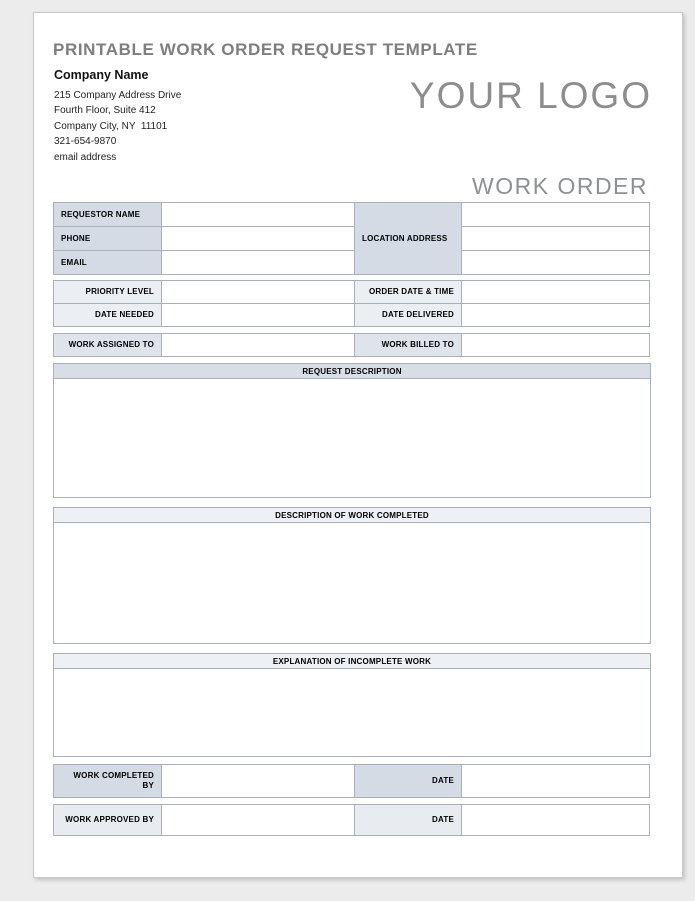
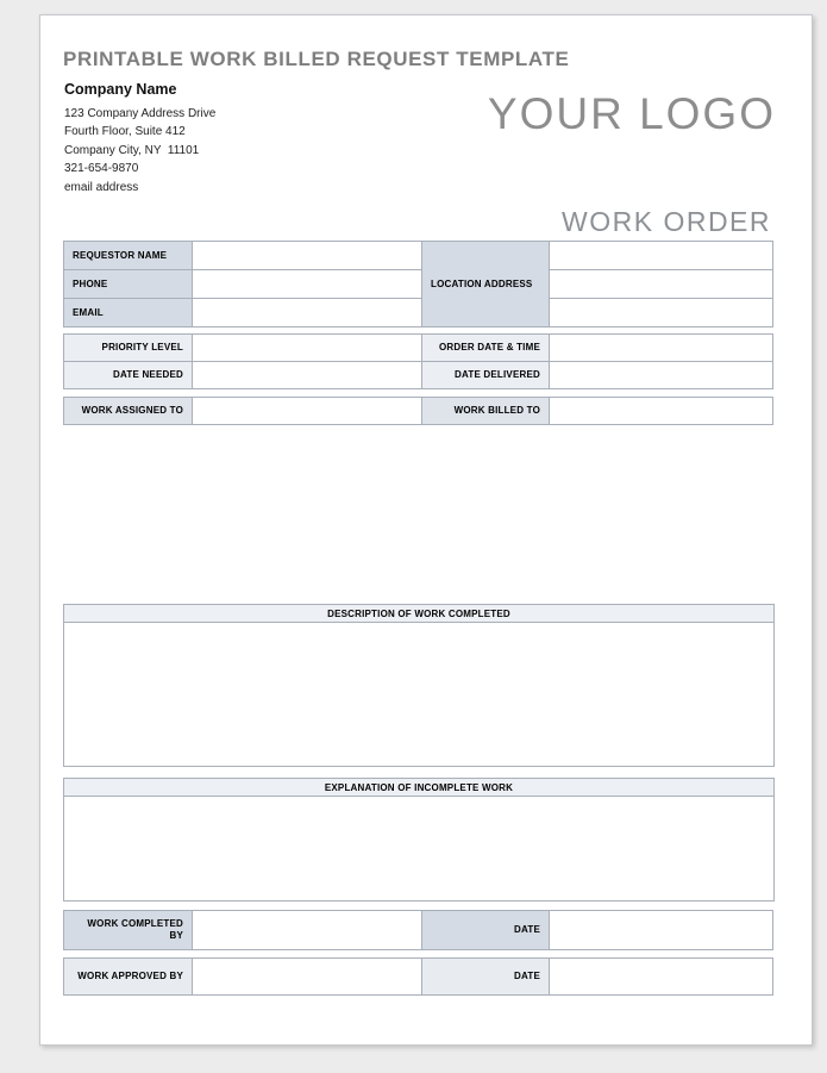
- PRINTABLE WORK ORDER REQUEST TEMPLATE
+ PRINTABLE WORK BILLED REQUEST TEMPLATE
  Company Name
- 215 Company Address Drive
+ 123 Company Address Drive
  Fourth Floor, Suite 412
  Company City, NY 11101
  321-654-9870
  email address
  YOUR LOGO
  WORK ORDER
  REQUESTOR NAME		LOCATION ADDRESS
  PHONE
  EMAIL
  PRIORITY LEVEL		ORDER DATE & TIME
  DATE NEEDED		DATE DELIVERED
  WORK ASSIGNED TO		WORK BILLED TO
- REQUEST DESCRIPTION
  DESCRIPTION OF WORK COMPLETED
  EXPLANATION OF INCOMPLETE WORK
  WORK COMPLETED BY		DATE
  WORK APPROVED BY		DATE
